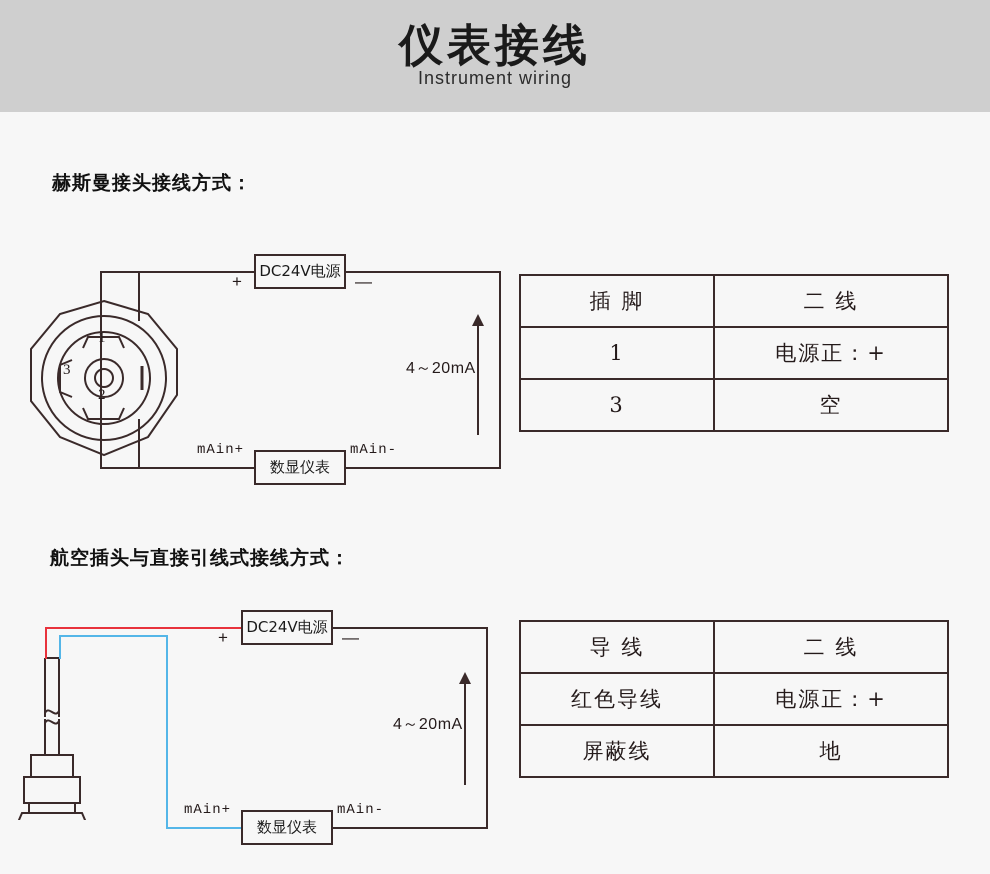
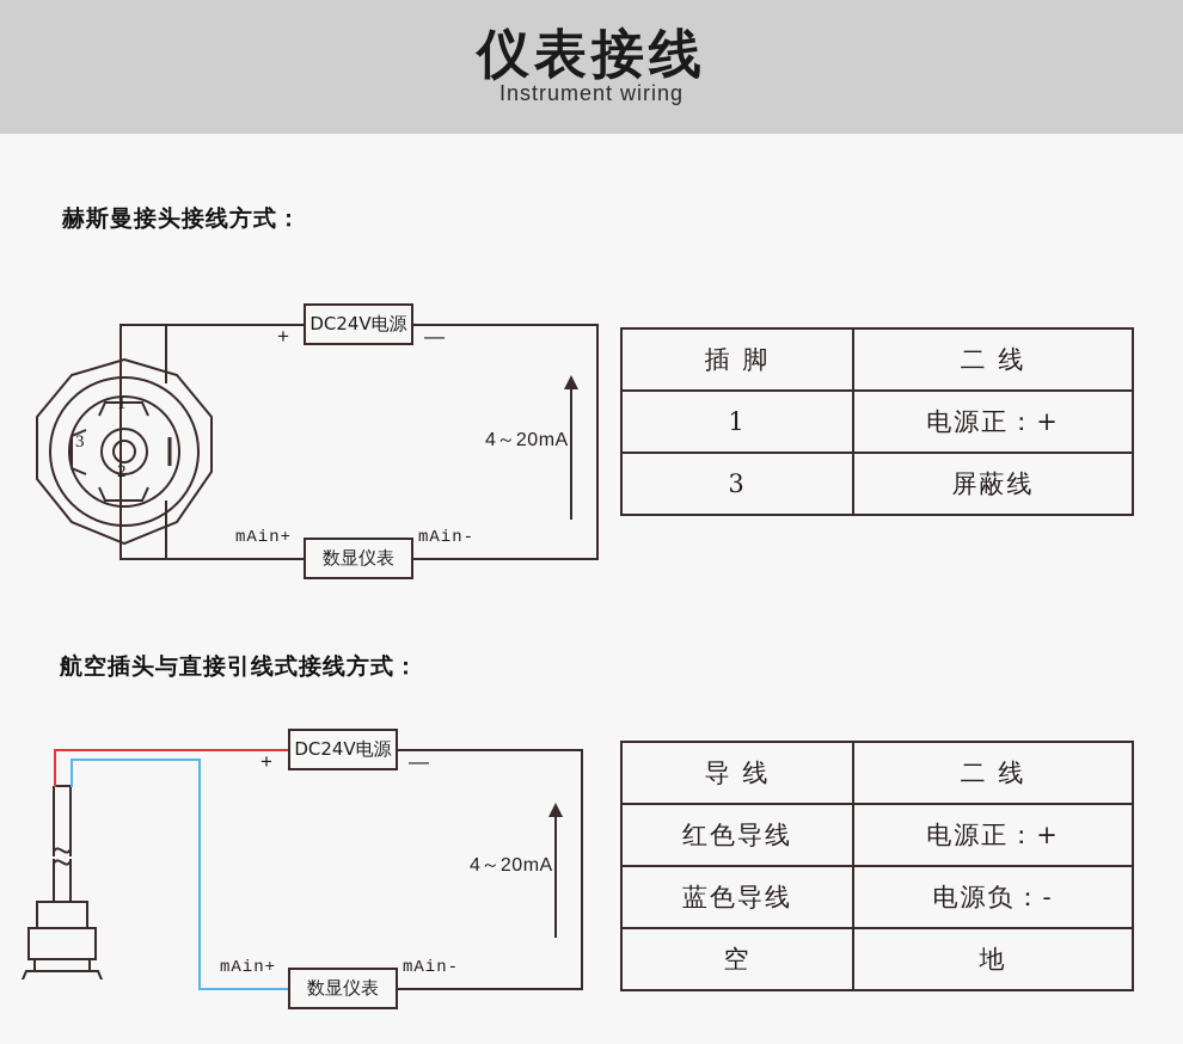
  仪表接线
  Instrument wiring
  赫斯曼接头接线方式：
  1
  2
  3
  4～20mA
  DC24V电源
  数显仪表
  +
  —
  mAin+
  mAin-
  插 脚	二 线
  1	电源正：+
- 3	空
+ 3	屏蔽线
  航空插头与直接引线式接线方式：
  4～20mA
  DC24V电源
  数显仪表
  +
  —
  mAin+
  mAin-
  导 线	二 线
  红色导线	电源正：+
+ 蓝色导线	电源负：-
- 屏蔽线	地
+ 空	地
